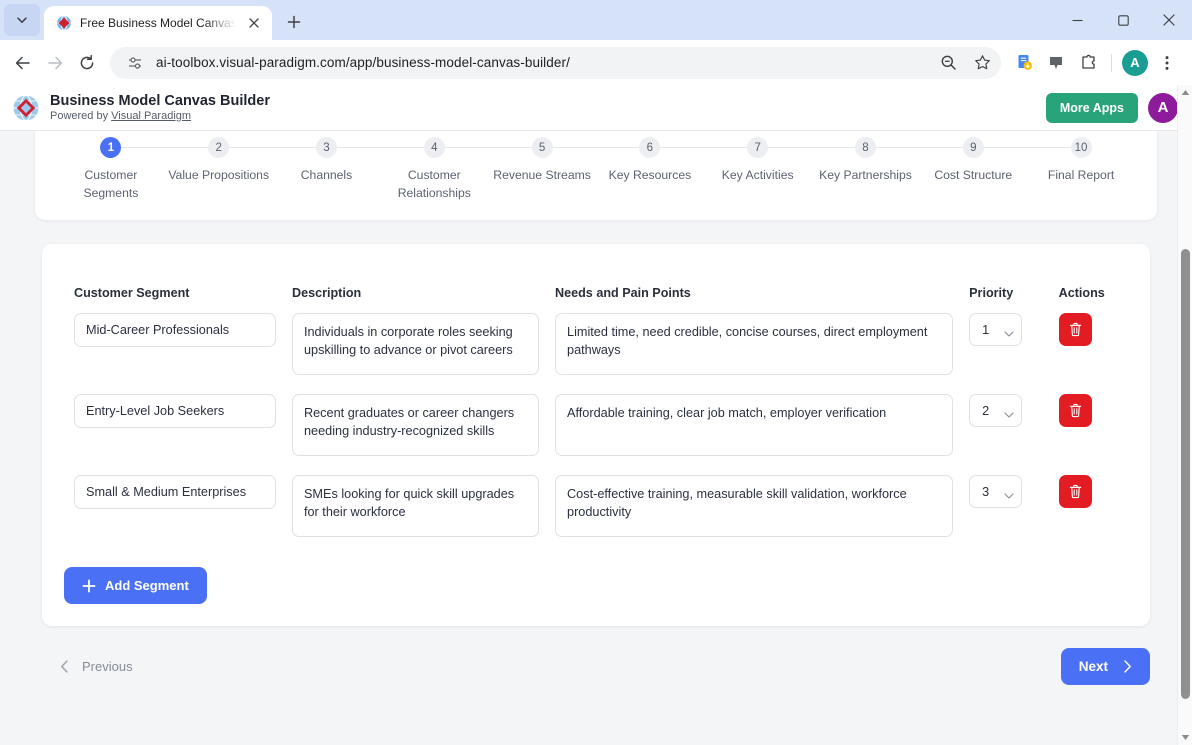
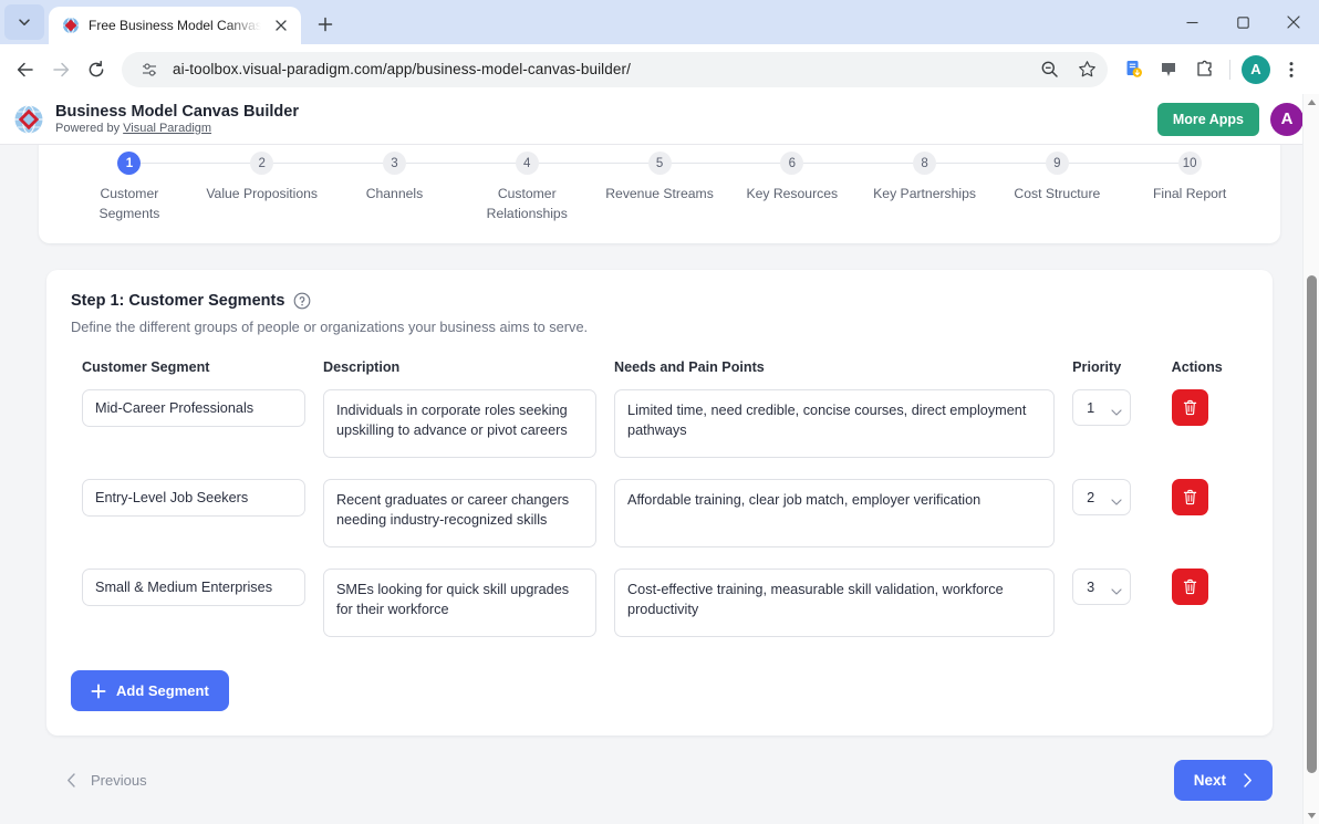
  Free Business Model Canvas
  ai-toolbox.visual-paradigm.com/app/business-model-canvas-builder/
  A
  Business Model Canvas Builder
  Powered by Visual Paradigm
  More Apps
  A
  1
  Customer Segments
  2
  Value Propositions
  3
  Channels
  4
  Customer Relationships
  5
  Revenue Streams
  6
  Key Resources
- 7
- Key Activities
  8
  Key Partnerships
  9
  Cost Structure
  10
  Final Report
+ Step 1: Customer Segments
+ Define the different groups of people or organizations your business aims to serve.
  Customer Segment	Description	Needs and Pain Points	Priority	Actions
  Add Segment
  Previous
  Next
